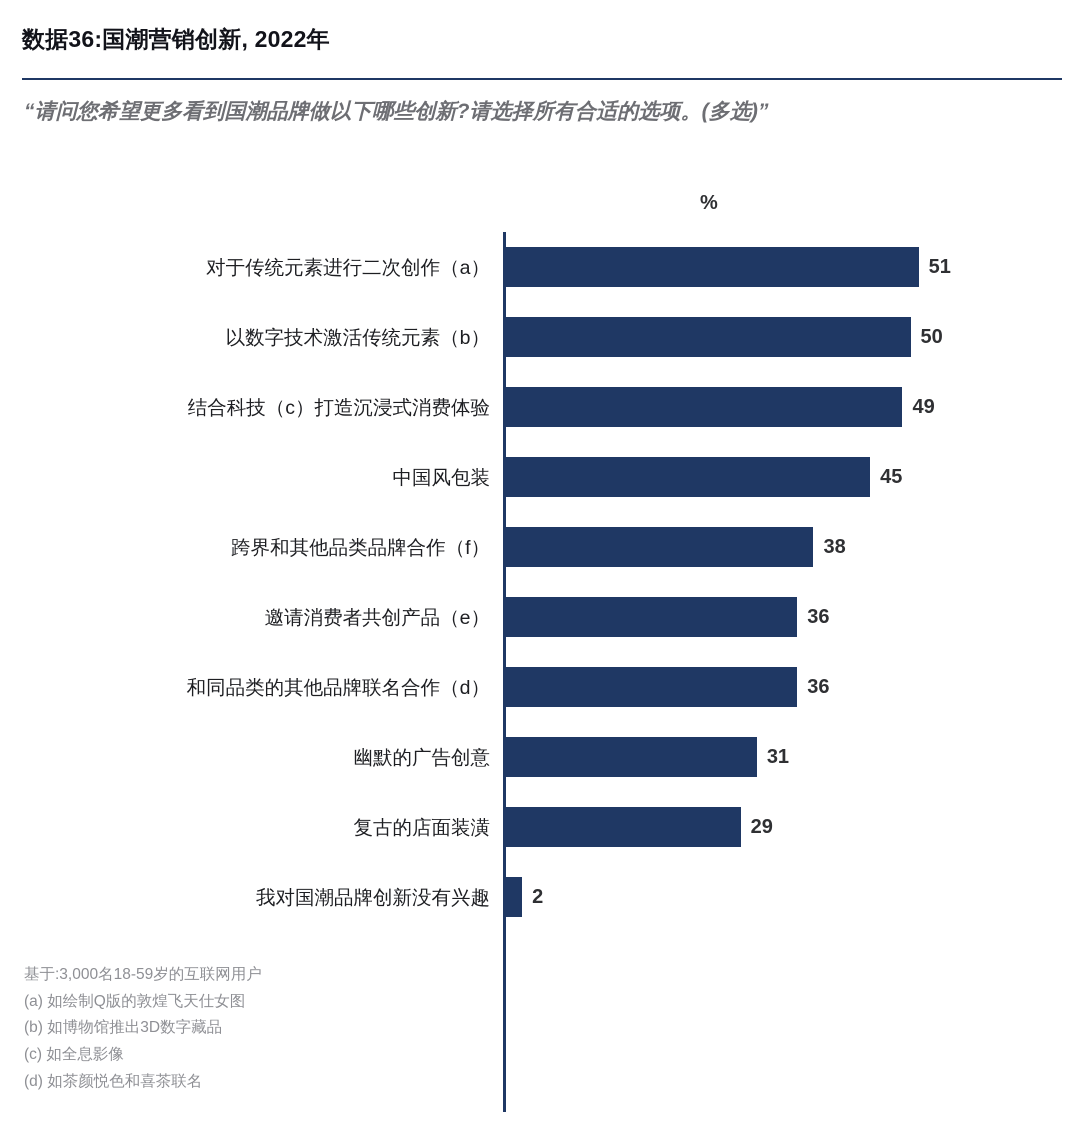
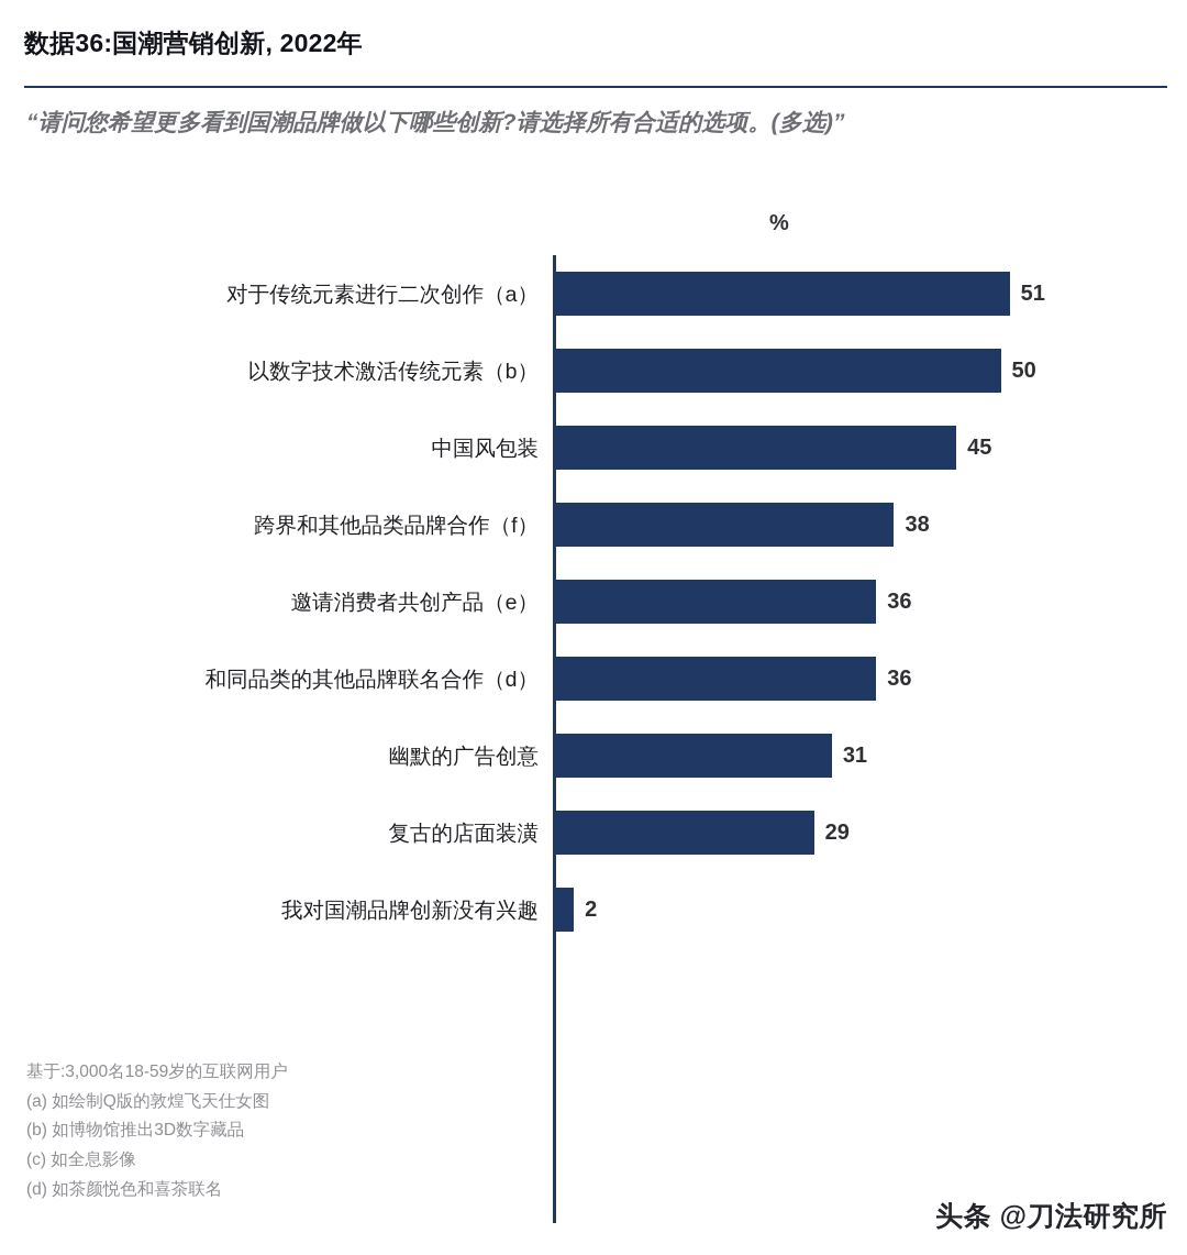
  数据36:国潮营销创新, 2022年
  “请问您希望更多看到国潮品牌做以下哪些创新?请选择所有合适的选项。(多选)”
  %
  对于传统元素进行二次创作（a）
  51
  以数字技术激活传统元素（b）
  50
- 结合科技（c）打造沉浸式消费体验
- 49
  中国风包装
  45
  跨界和其他品类品牌合作（f）
  38
  邀请消费者共创产品（e）
  36
  和同品类的其他品牌联名合作（d）
  36
  幽默的广告创意
  31
  复古的店面装潢
  29
  我对国潮品牌创新没有兴趣
  2
  基于:3,000名18-59岁的互联网用户
  (a) 如绘制Q版的敦煌飞天仕女图
  (b) 如博物馆推出3D数字藏品
  (c) 如全息影像
  (d) 如茶颜悦色和喜茶联名
+ 头条 @
+ 刀法研究所
